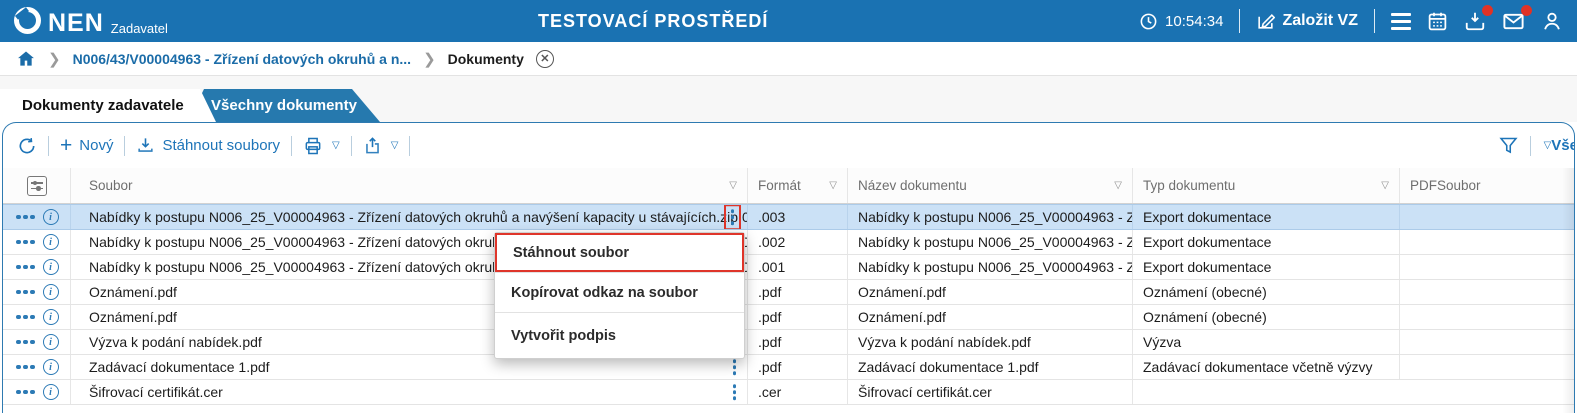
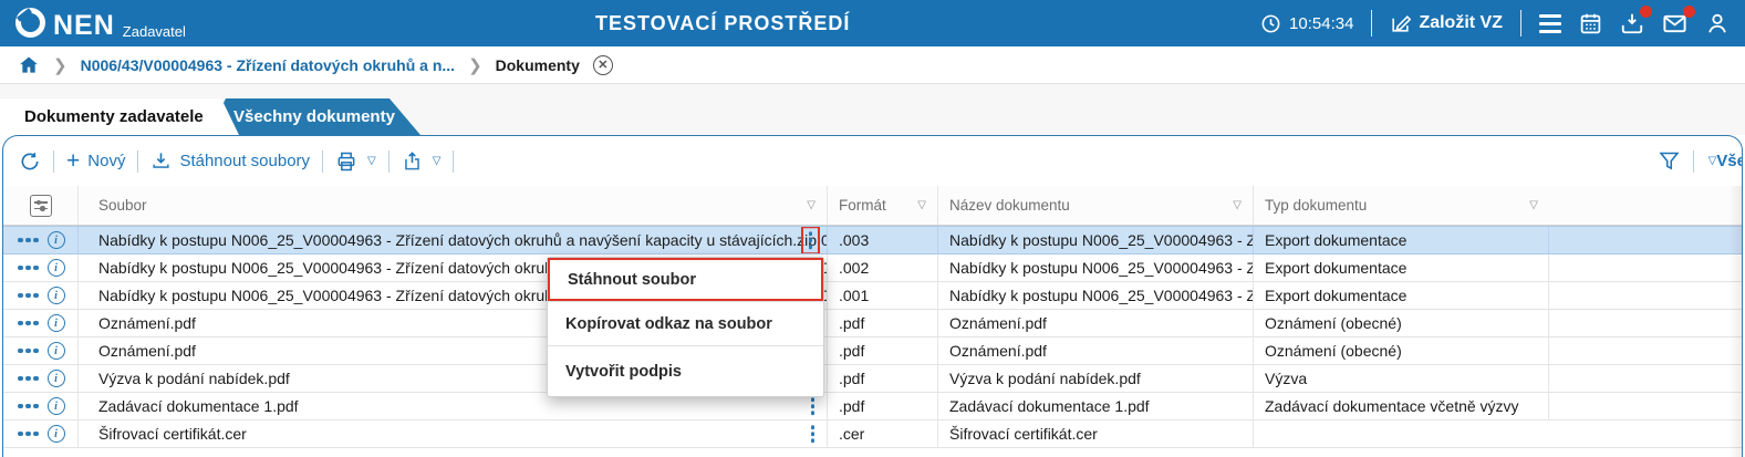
  NEN
  Zadavatel
  TESTOVACÍ PROSTŘEDÍ
  10:54:34
  Založit VZ
  ❯
  N006/43/V00004963 - Zřízení datových okruhů a n...
  ❯
  Dokumenty
  ✕
  Všechny dokumenty
  Dokumenty zadavatele
  +
  Nový
  Stáhnout soubory
  ▽
  ▽
  ▽
  Vše
  Soubor
  ▽
  Formát
  ▽
  Název dokumentu
  ▽
  Typ dokumentu
  ▽
- PDFSoubor
  i
  Nabídky k postupu N006_25_V00004963 - Zřízení datových okruhů a navýšení kapacity u stávajících.zip.0
  .003
  Nabídky k postupu N006_25_V00004963 - Z
  Export dokumentace
  i
  .002
  Nabídky k postupu N006_25_V00004963 - Z
  Export dokumentace
  i
  .001
  Nabídky k postupu N006_25_V00004963 - Z
  Export dokumentace
  i
  Oznámení.pdf
  .pdf
  Oznámení.pdf
  Oznámení (obecné)
  i
  Oznámení.pdf
  .pdf
  Oznámení.pdf
  Oznámení (obecné)
  i
  Výzva k podání nabídek.pdf
  .pdf
  Výzva k podání nabídek.pdf
  Výzva
  i
  Zadávací dokumentace 1.pdf
  .pdf
  Zadávací dokumentace 1.pdf
  Zadávací dokumentace včetně výzvy
  i
  Šifrovací certifikát.cer
  .cer
  Šifrovací certifikát.cer
  Stáhnout soubor
  Kopírovat odkaz na soubor
  Vytvořit podpis
